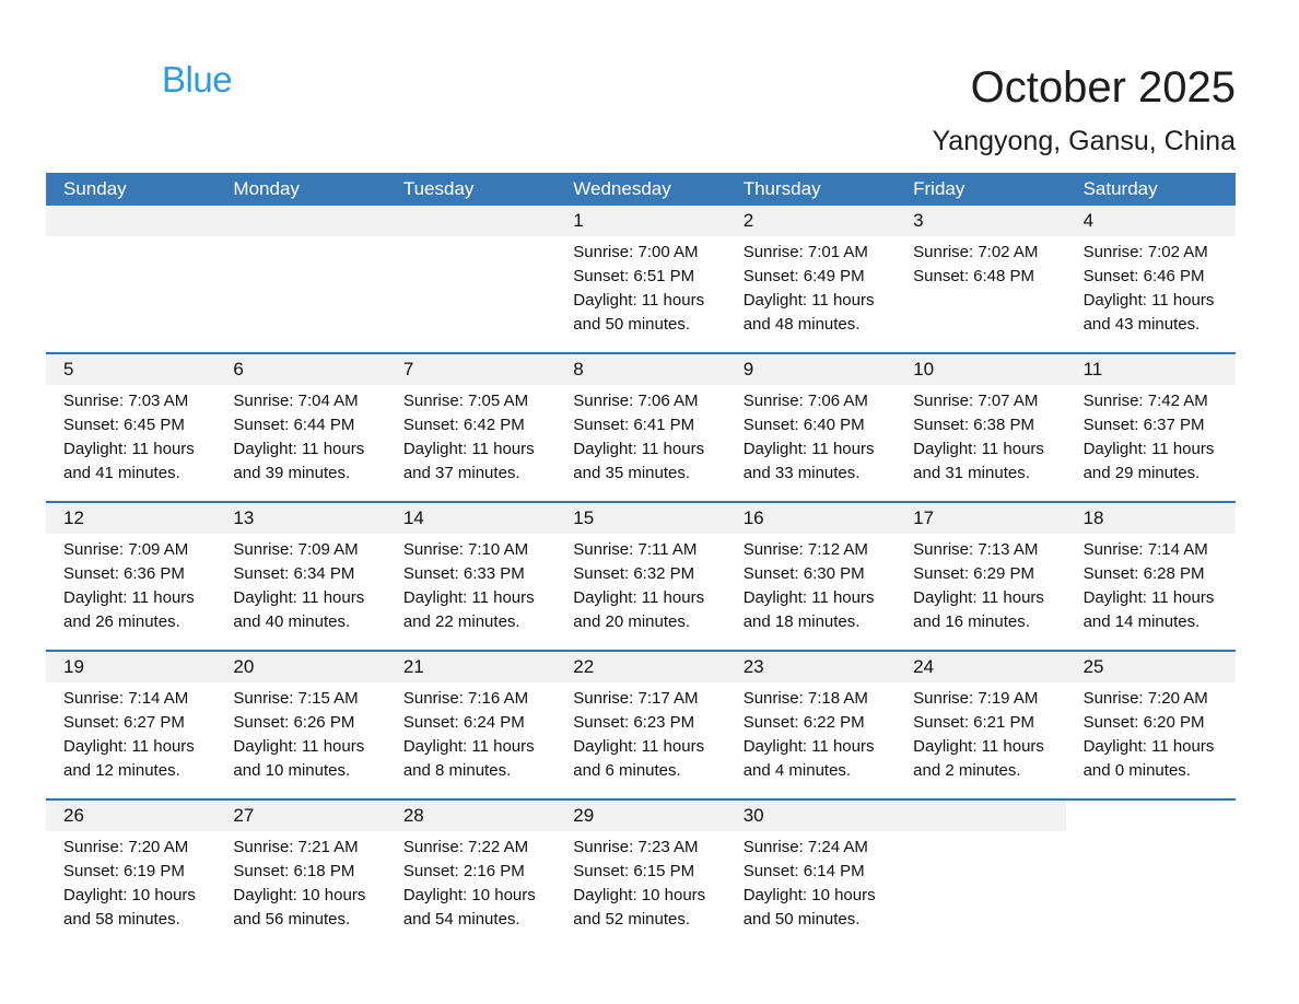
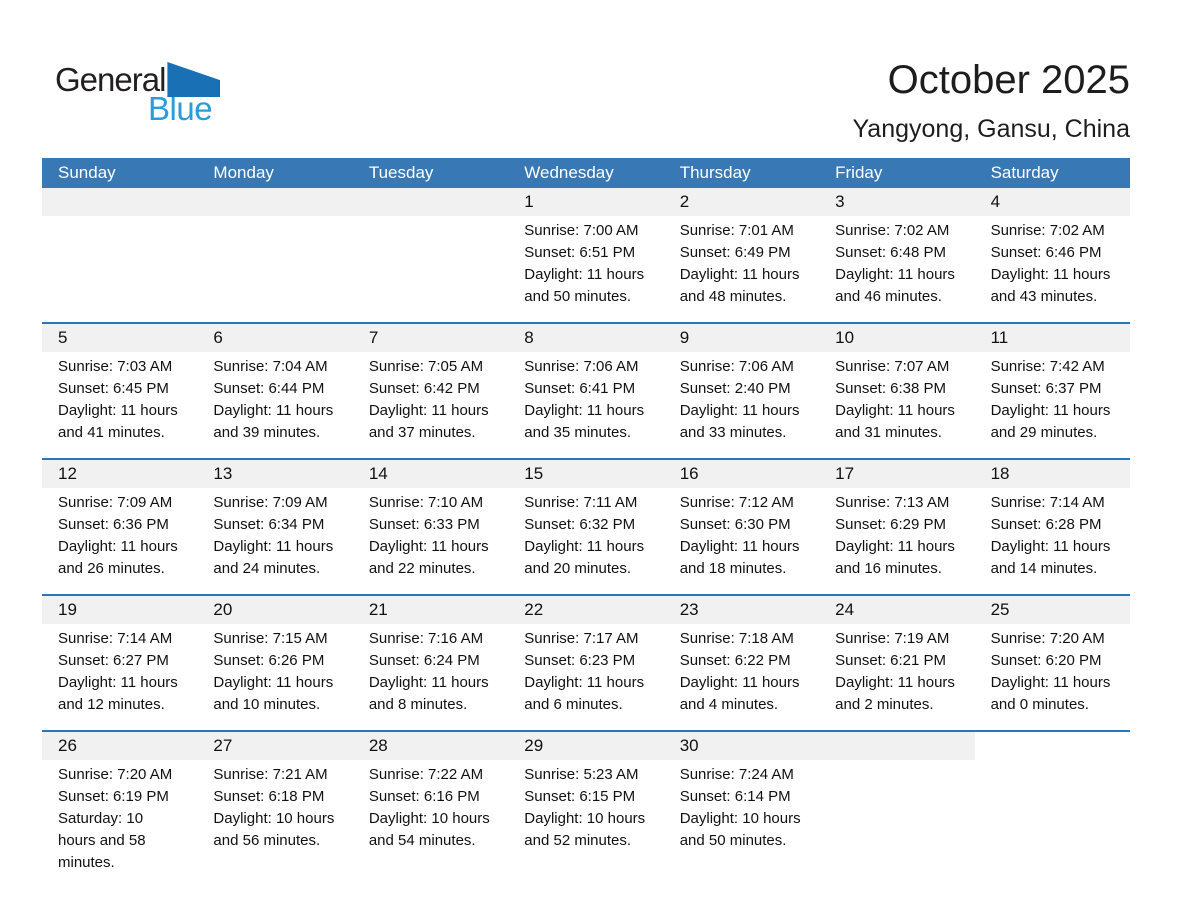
+ General
  Blue
  October 2025
  Yangyong, Gansu, China
  Sunday
  Monday
  Tuesday
  Wednesday
  Thursday
  Friday
  Saturday
  1
  Sunrise: 7:00 AM
  Sunset: 6:51 PM
  Daylight: 11 hours and 50 minutes.
  2
  Sunrise: 7:01 AM
  Sunset: 6:49 PM
  Daylight: 11 hours and 48 minutes.
  3
  Sunrise: 7:02 AM
  Sunset: 6:48 PM
+ Daylight: 11 hours and 46 minutes.
  4
  Sunrise: 7:02 AM
  Sunset: 6:46 PM
  Daylight: 11 hours and 43 minutes.
  5
  Sunrise: 7:03 AM
  Sunset: 6:45 PM
  Daylight: 11 hours and 41 minutes.
  6
  Sunrise: 7:04 AM
  Sunset: 6:44 PM
  Daylight: 11 hours and 39 minutes.
  7
  Sunrise: 7:05 AM
  Sunset: 6:42 PM
  Daylight: 11 hours and 37 minutes.
  8
  Sunrise: 7:06 AM
  Sunset: 6:41 PM
  Daylight: 11 hours and 35 minutes.
  9
  Sunrise: 7:06 AM
- Sunset: 6:40 PM
+ Sunset: 2:40 PM
  Daylight: 11 hours and 33 minutes.
  10
  Sunrise: 7:07 AM
  Sunset: 6:38 PM
  Daylight: 11 hours and 31 minutes.
  11
  Sunrise: 7:42 AM
  Sunset: 6:37 PM
  Daylight: 11 hours and 29 minutes.
  12
  Sunrise: 7:09 AM
  Sunset: 6:36 PM
  Daylight: 11 hours and 26 minutes.
  13
  Sunrise: 7:09 AM
  Sunset: 6:34 PM
- Daylight: 11 hours and 40 minutes.
+ Daylight: 11 hours and 24 minutes.
  14
  Sunrise: 7:10 AM
  Sunset: 6:33 PM
  Daylight: 11 hours and 22 minutes.
  15
  Sunrise: 7:11 AM
  Sunset: 6:32 PM
  Daylight: 11 hours and 20 minutes.
  16
  Sunrise: 7:12 AM
  Sunset: 6:30 PM
  Daylight: 11 hours and 18 minutes.
  17
  Sunrise: 7:13 AM
  Sunset: 6:29 PM
  Daylight: 11 hours and 16 minutes.
  18
  Sunrise: 7:14 AM
  Sunset: 6:28 PM
  Daylight: 11 hours and 14 minutes.
  19
  Sunrise: 7:14 AM
  Sunset: 6:27 PM
  Daylight: 11 hours and 12 minutes.
  20
  Sunrise: 7:15 AM
  Sunset: 6:26 PM
  Daylight: 11 hours and 10 minutes.
  21
  Sunrise: 7:16 AM
  Sunset: 6:24 PM
  Daylight: 11 hours and 8 minutes.
  22
  Sunrise: 7:17 AM
  Sunset: 6:23 PM
  Daylight: 11 hours and 6 minutes.
  23
  Sunrise: 7:18 AM
  Sunset: 6:22 PM
  Daylight: 11 hours and 4 minutes.
  24
  Sunrise: 7:19 AM
  Sunset: 6:21 PM
  Daylight: 11 hours and 2 minutes.
  25
  Sunrise: 7:20 AM
  Sunset: 6:20 PM
  Daylight: 11 hours and 0 minutes.
  26
  Sunrise: 7:20 AM
  Sunset: 6:19 PM
- Daylight: 10 hours and 58 minutes.
+ Saturday: 10 hours and 58 minutes.
  27
  Sunrise: 7:21 AM
  Sunset: 6:18 PM
  Daylight: 10 hours and 56 minutes.
  28
  Sunrise: 7:22 AM
- Sunset: 2:16 PM
+ Sunset: 6:16 PM
  Daylight: 10 hours and 54 minutes.
  29
- Sunrise: 7:23 AM
+ Sunrise: 5:23 AM
  Sunset: 6:15 PM
  Daylight: 10 hours and 52 minutes.
  30
  Sunrise: 7:24 AM
  Sunset: 6:14 PM
  Daylight: 10 hours and 50 minutes.
